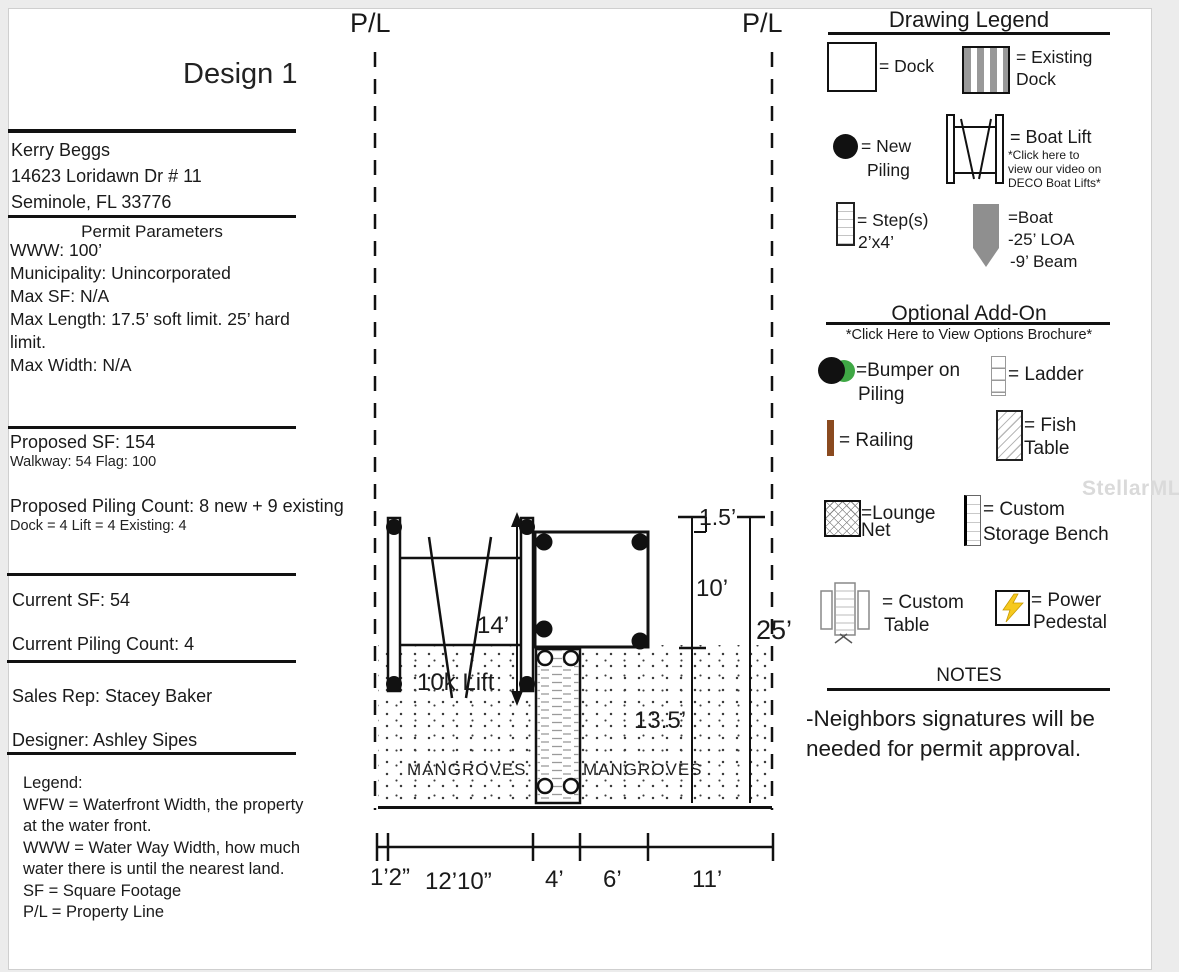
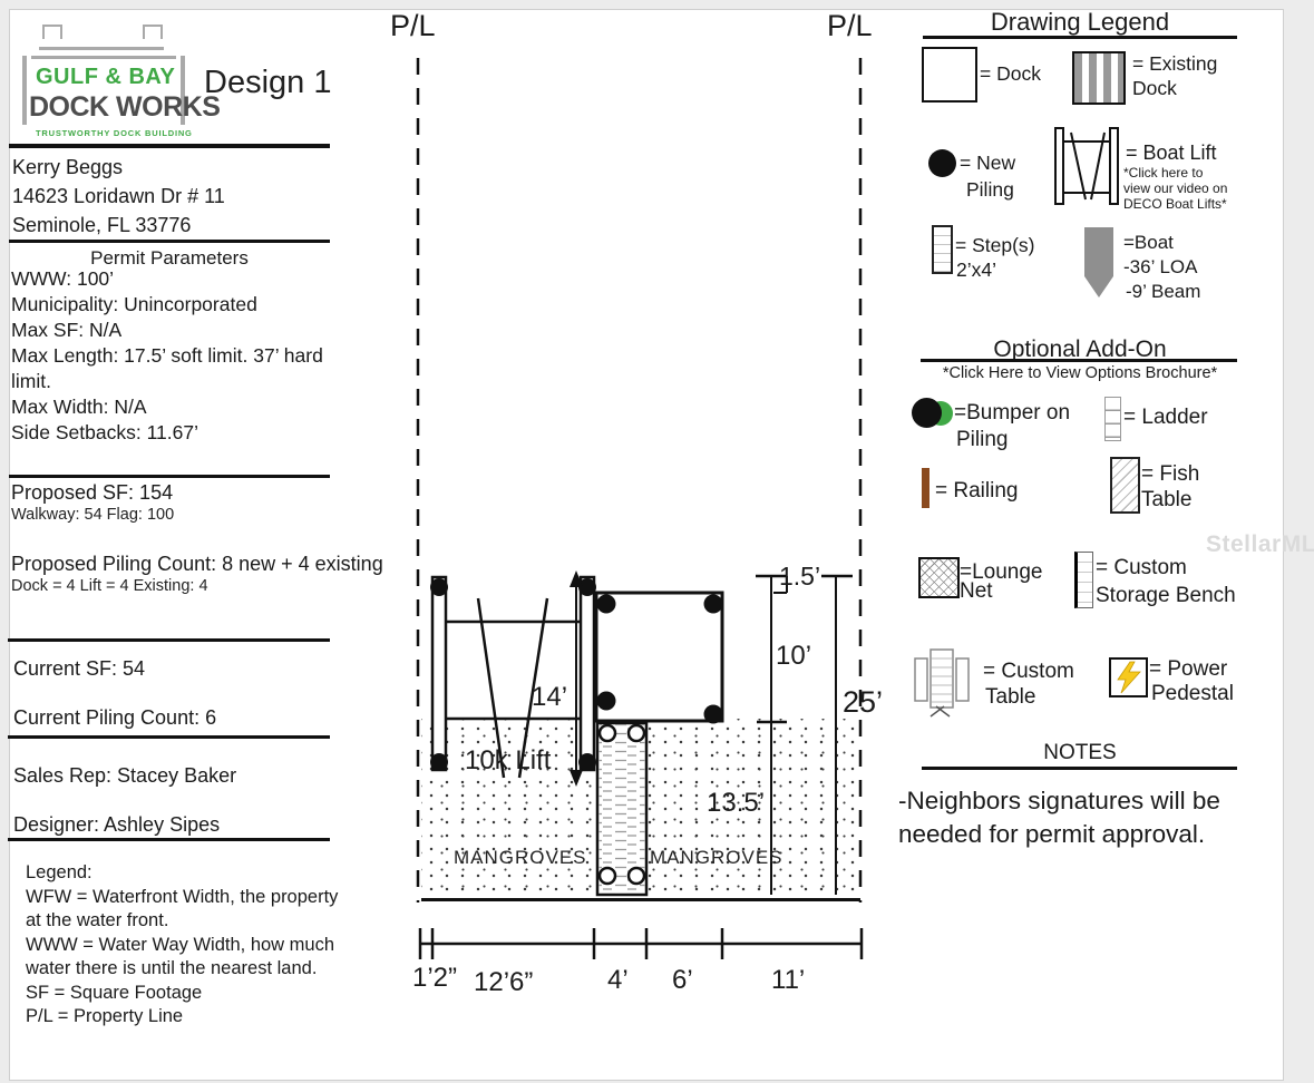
+ GULF & BAY
+ DOCK WORKS
+ TRUSTWORTHY DOCK BUILDING
  Design 1
  Kerry Beggs
  14623 Loridawn Dr # 11
  Seminole, FL 33776
  Permit Parameters
  WWW: 100’
  Municipality: Unincorporated
  Max SF: N/A
- Max Length: 17.5’ soft limit. 25’ hard limit.
+ Max Length: 17.5’ soft limit. 37’ hard limit.
  Max Width: N/A
+ Side Setbacks: 11.67’
  Proposed SF: 154
  Walkway: 54 Flag: 100
- Proposed Piling Count: 8 new + 9 existing
+ Proposed Piling Count: 8 new + 4 existing
  Dock = 4 Lift = 4 Existing: 4
  Current SF: 54
- Current Piling Count: 4
+ Current Piling Count: 6
  Sales Rep: Stacey Baker
  Designer: Ashley Sipes
  Legend:
  WFW = Waterfront Width, the property at the water front.
  WWW = Water Way Width, how much water there is until the nearest land.
  SF = Square Footage
  P/L = Property Line
  P/L
  P/L
  10k Lift
  14’
  1.5’
  10’
  25’
  13.5’
  MANGROVES
  MANGROVES
  1’2”
- 12’10”
+ 12’6”
  4’
  6’
  11’
  Drawing Legend
  = Dock
  = Existing
  Dock
  = New
  Piling
  = Boat Lift
  *Click here to
  view our video on
  DECO Boat Lifts*
  = Step(s)
  2’x4’
  =Boat
- -25’ LOA
+ -36’ LOA
  -9’ Beam
  Optional Add-On
  *Click Here to View Options Brochure*
  =Bumper on
  Piling
  = Ladder
  = Railing
  = Fish
  Table
  =Lounge
  Net
  = Custom
  Storage Bench
  = Custom
  Table
  = Power
  Pedestal
  NOTES
  -Neighbors signatures will be needed for permit approval.
  StellarML
